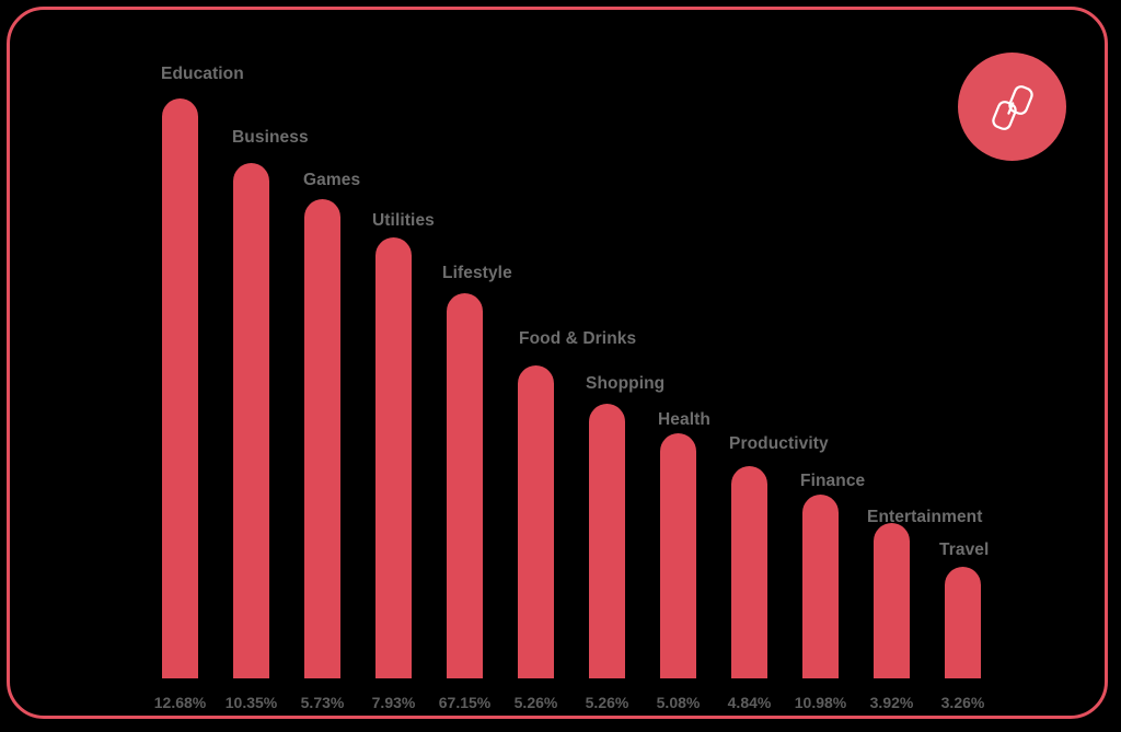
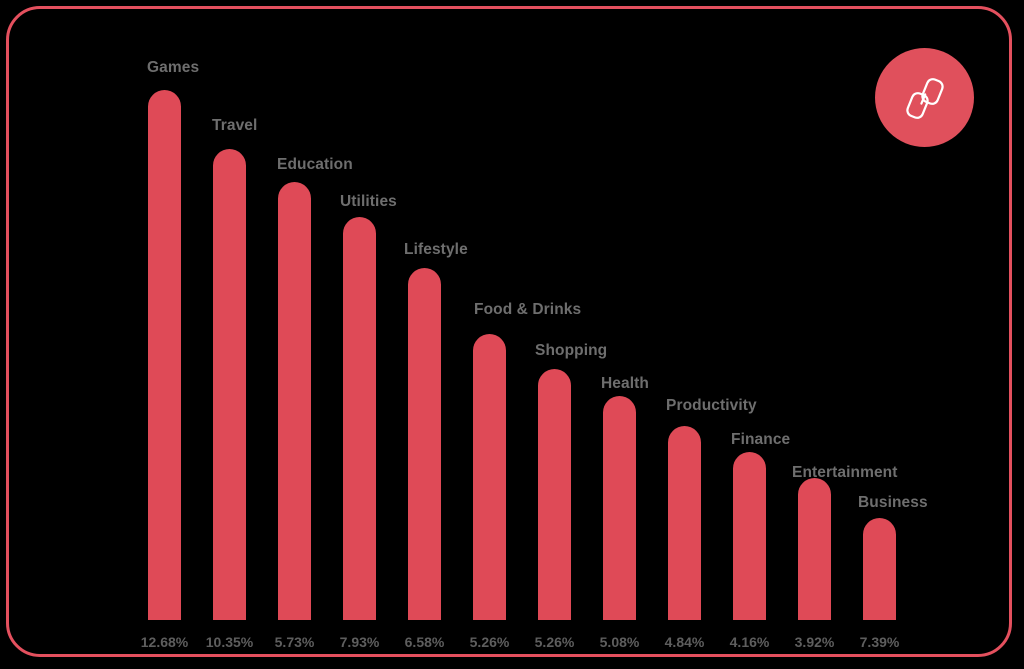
- Education
+ Games
  12.68%
- Business
+ Travel
  10.35%
- Games
+ Education
  5.73%
  Utilities
  7.93%
  Lifestyle
- 67.15%
+ 6.58%
  Food & Drinks
  5.26%
  Shopping
  5.26%
  Health
  5.08%
  Productivity
  4.84%
  Finance
- 10.98%
+ 4.16%
  Entertainment
  3.92%
- Travel
+ Business
- 3.26%
+ 7.39%
